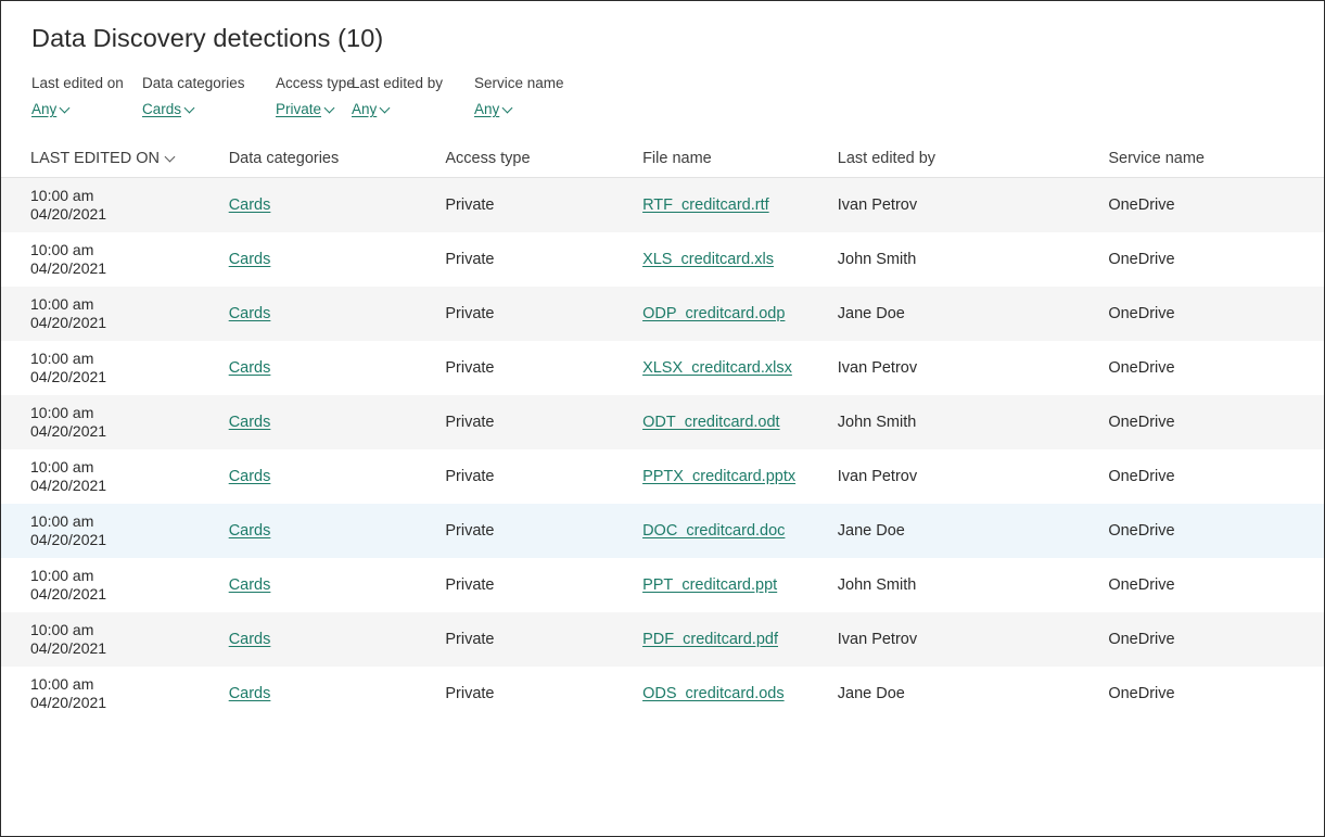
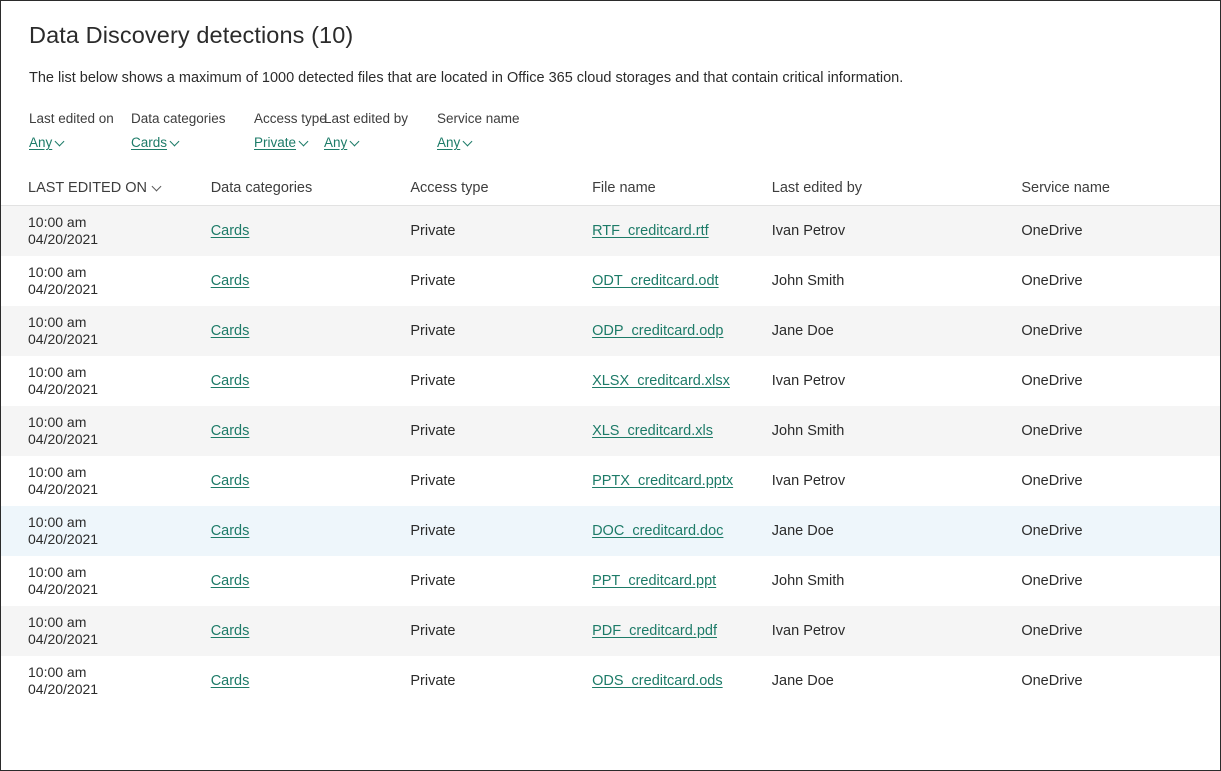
  Data Discovery detections (10)
+ The list below shows a maximum of 1000 detected files that are located in Office 365 cloud storages and that contain critical information.
  Last edited on
  Any
  Data categories
  Cards
  Access type
  Private
  Last edited by
  Any
  Service name
  Any
  LAST EDITED ON
  Data categories
  Access type
  File name
  Last edited by
  Service name
  10:00 am
  04/20/2021
  Cards
  Private
  RTF_creditcard.rtf
  Ivan Petrov
  OneDrive
  10:00 am
  04/20/2021
  Cards
  Private
- XLS_creditcard.xls
+ ODT_creditcard.odt
  John Smith
  OneDrive
  10:00 am
  04/20/2021
  Cards
  Private
  ODP_creditcard.odp
  Jane Doe
  OneDrive
  10:00 am
  04/20/2021
  Cards
  Private
  XLSX_creditcard.xlsx
  Ivan Petrov
  OneDrive
  10:00 am
  04/20/2021
  Cards
  Private
- ODT_creditcard.odt
+ XLS_creditcard.xls
  John Smith
  OneDrive
  10:00 am
  04/20/2021
  Cards
  Private
  PPTX_creditcard.pptx
  Ivan Petrov
  OneDrive
  10:00 am
  04/20/2021
  Cards
  Private
  DOC_creditcard.doc
  Jane Doe
  OneDrive
  10:00 am
  04/20/2021
  Cards
  Private
  PPT_creditcard.ppt
  John Smith
  OneDrive
  10:00 am
  04/20/2021
  Cards
  Private
  PDF_creditcard.pdf
  Ivan Petrov
  OneDrive
  10:00 am
  04/20/2021
  Cards
  Private
  ODS_creditcard.ods
  Jane Doe
  OneDrive
